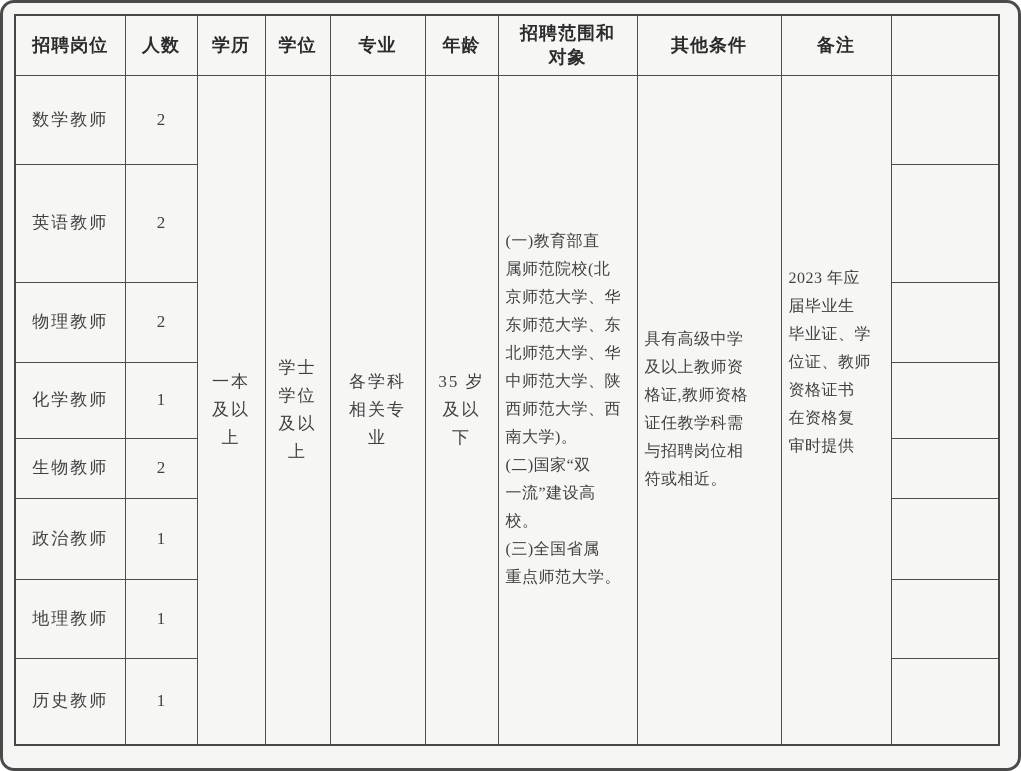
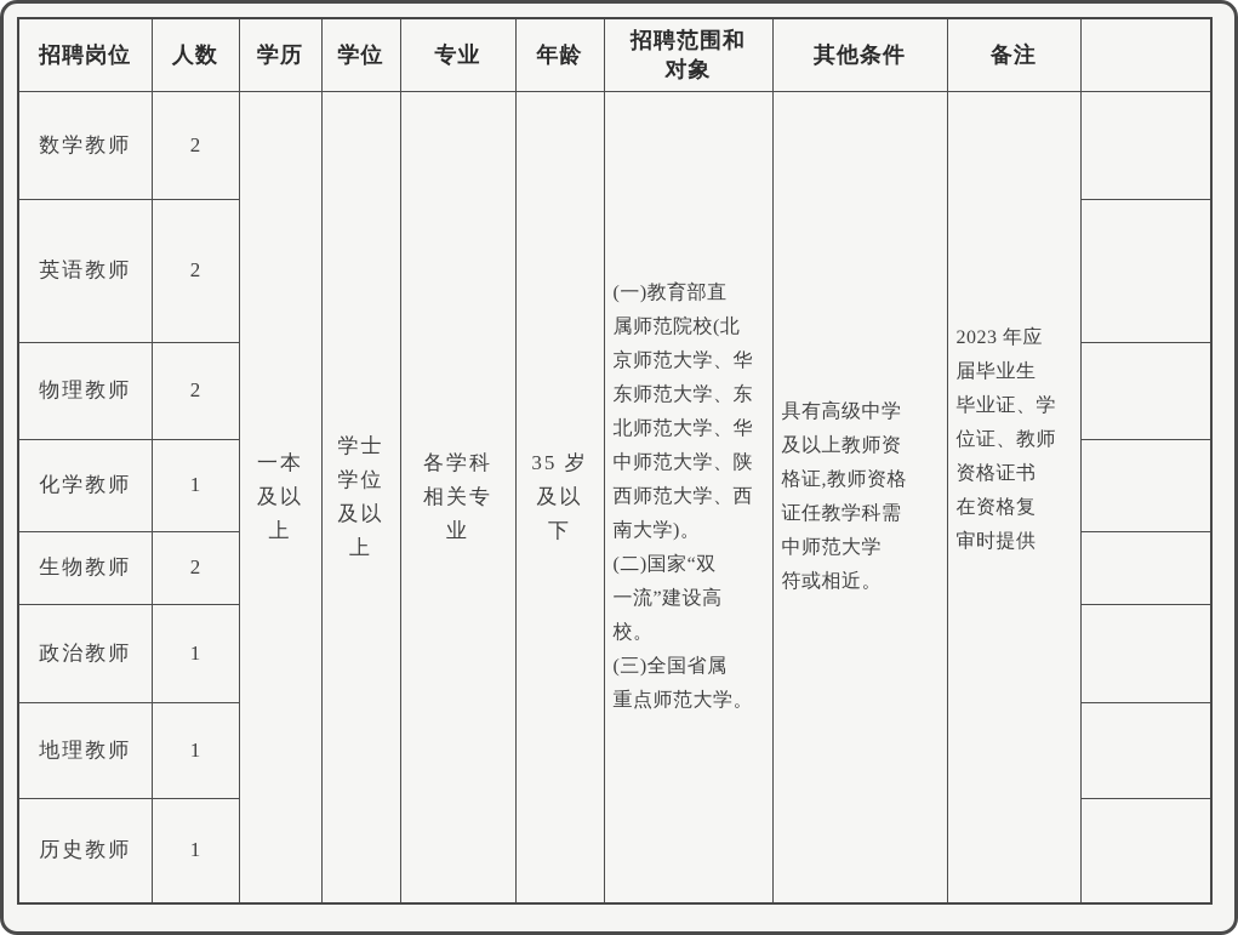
  招聘岗位	人数	学历	学位	专业	年龄	招聘范围和 对象	其他条件	备注
- 数学教师	2	一本 及以 上	学士 学位 及以 上	各学科 相关专 业	35 岁 及以 下	(一)教育部直 属师范院校(北 京师范大学、华 东师范大学、东 北师范大学、华 中师范大学、陕 西师范大学、西 南大学)。 (二)国家“双 一流”建设高 校。 (三)全国省属 重点师范大学。	具有高级中学 及以上教师资 格证,教师资格 证任教学科需 与招聘岗位相 符或相近。	2023 年应 届毕业生 毕业证、学 位证、教师 资格证书 在资格复 审时提供
+ 数学教师	2	一本 及以 上	学士 学位 及以 上	各学科 相关专 业	35 岁 及以 下	(一)教育部直 属师范院校(北 京师范大学、华 东师范大学、东 北师范大学、华 中师范大学、陕 西师范大学、西 南大学)。 (二)国家“双 一流”建设高 校。 (三)全国省属 重点师范大学。	具有高级中学 及以上教师资 格证,教师资格 证任教学科需 中师范大学 符或相近。	2023 年应 届毕业生 毕业证、学 位证、教师 资格证书 在资格复 审时提供
  英语教师	2
  物理教师	2
  化学教师	1
  生物教师	2
  政治教师	1
  地理教师	1
  历史教师	1
